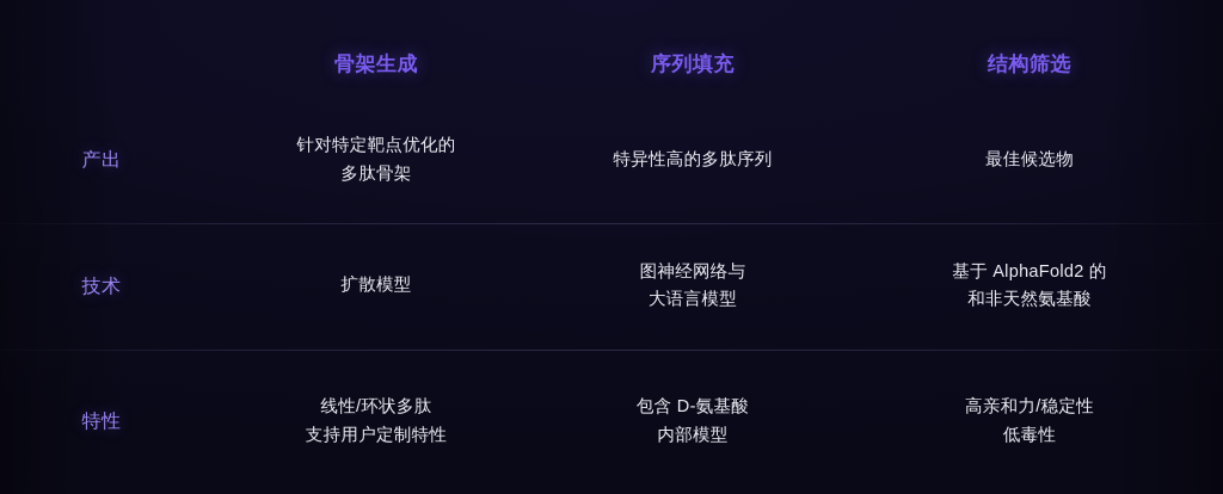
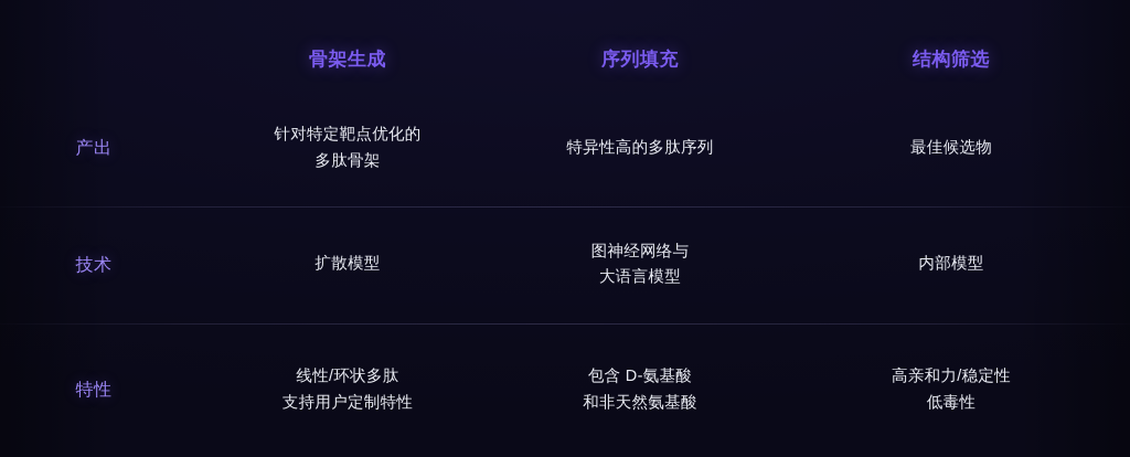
  骨架生成
  序列填充
  结构筛选
  产出
  针对特定靶点优化的
  多肽骨架
  特异性高的多肽序列
  最佳候选物
  技术
  扩散模型
  图神经网络与
  大语言模型
- 基于 AlphaFold2 的
- 和非天然氨基酸
+ 内部模型
  特性
  线性/环状多肽
  支持用户定制特性
  包含 D-氨基酸
- 内部模型
+ 和非天然氨基酸
  高亲和力/稳定性
  低毒性
